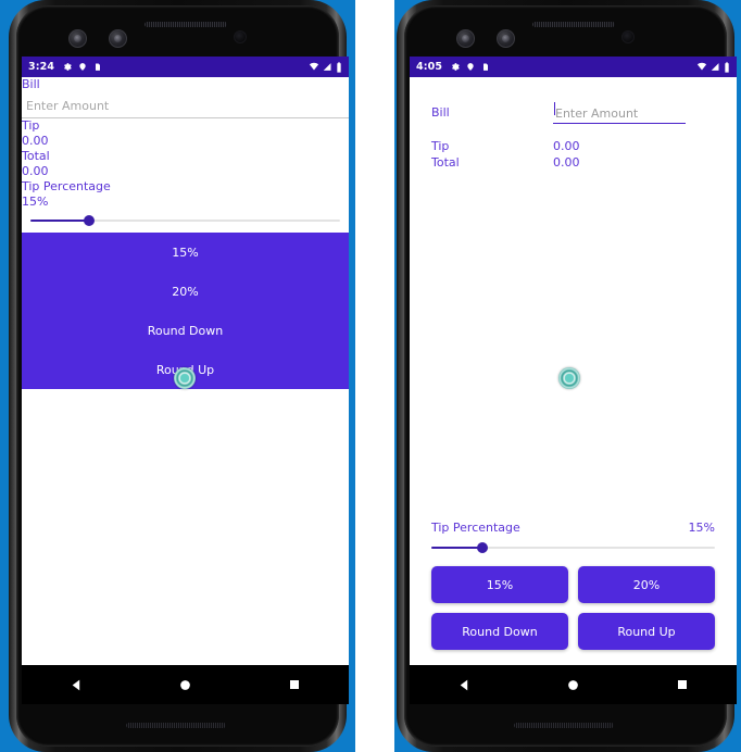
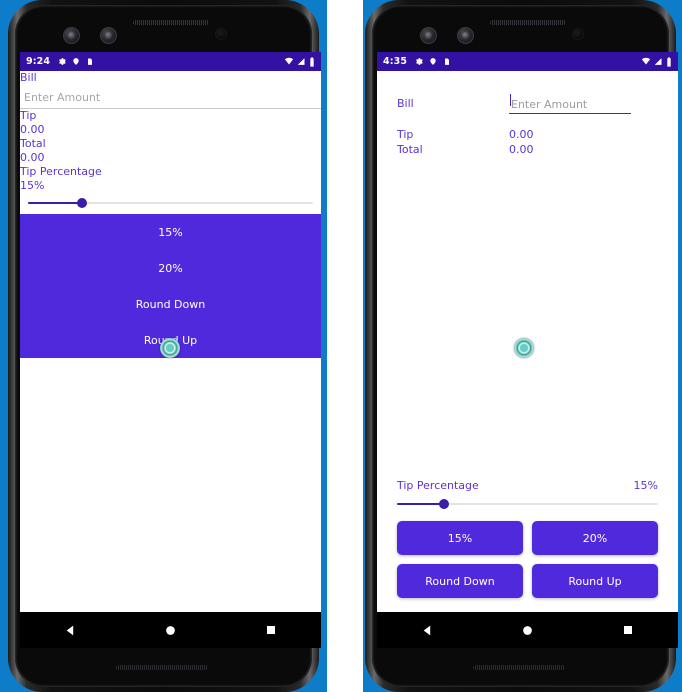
- 3:24
+ 9:24
  Bill
  Enter Amount
  Tip
  0.00
  Total
  0.00
  Tip Percentage
  15%
  15%
  20%
  Round Down
  Rou Up
- 4:05
+ 4:35
  Bill
  Enter Amount
  Tip
  0.00
  Total
  0.00
  Tip Percentage
  15%
  15%
  20%
  Round Down
  Round Up
